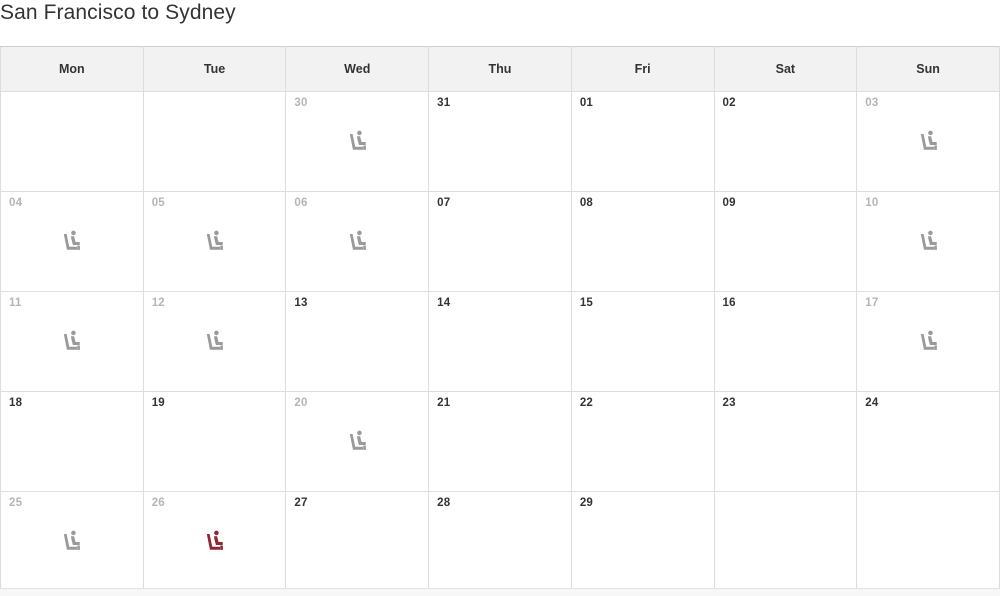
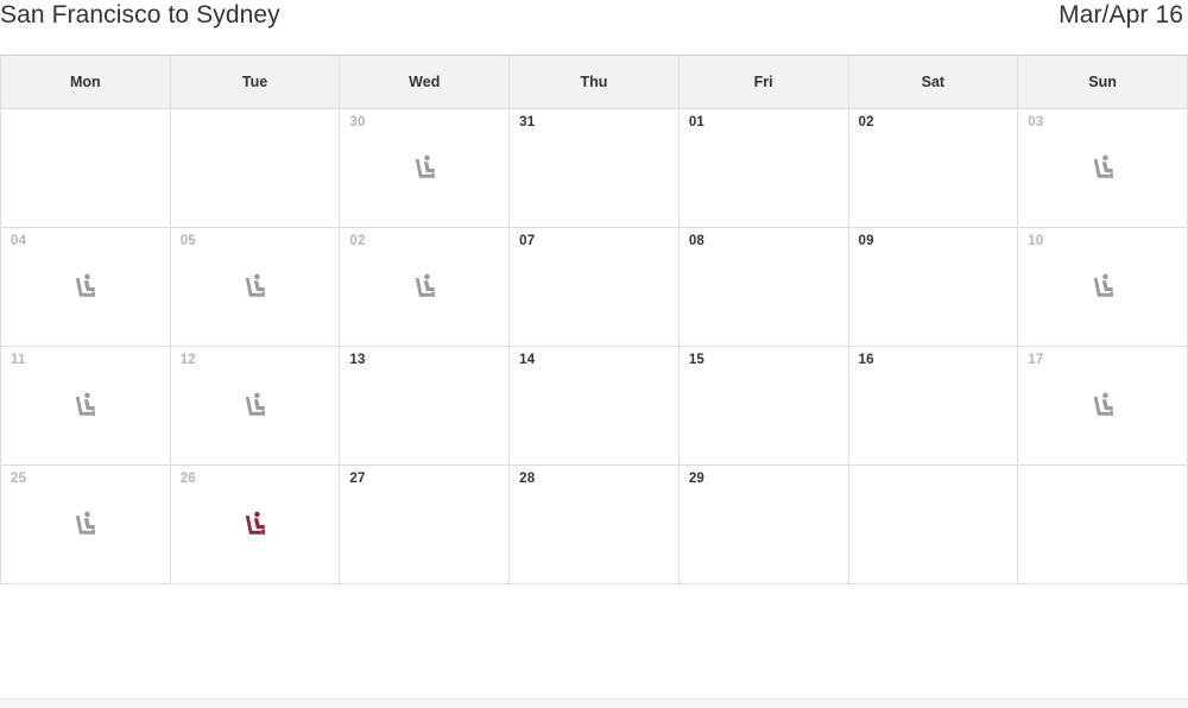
  San Francisco to Sydney
+ Mar/Apr 16
  Mon	Tue	Wed	Thu	Fri	Sat	Sun
  		30	31	01	02	03
- 04	05	06	07	08	09	10
+ 04	05	02	07	08	09	10
  11	12	13	14	15	16	17
- 18	19	20	21	22	23	24
  25	26	27	28	29
